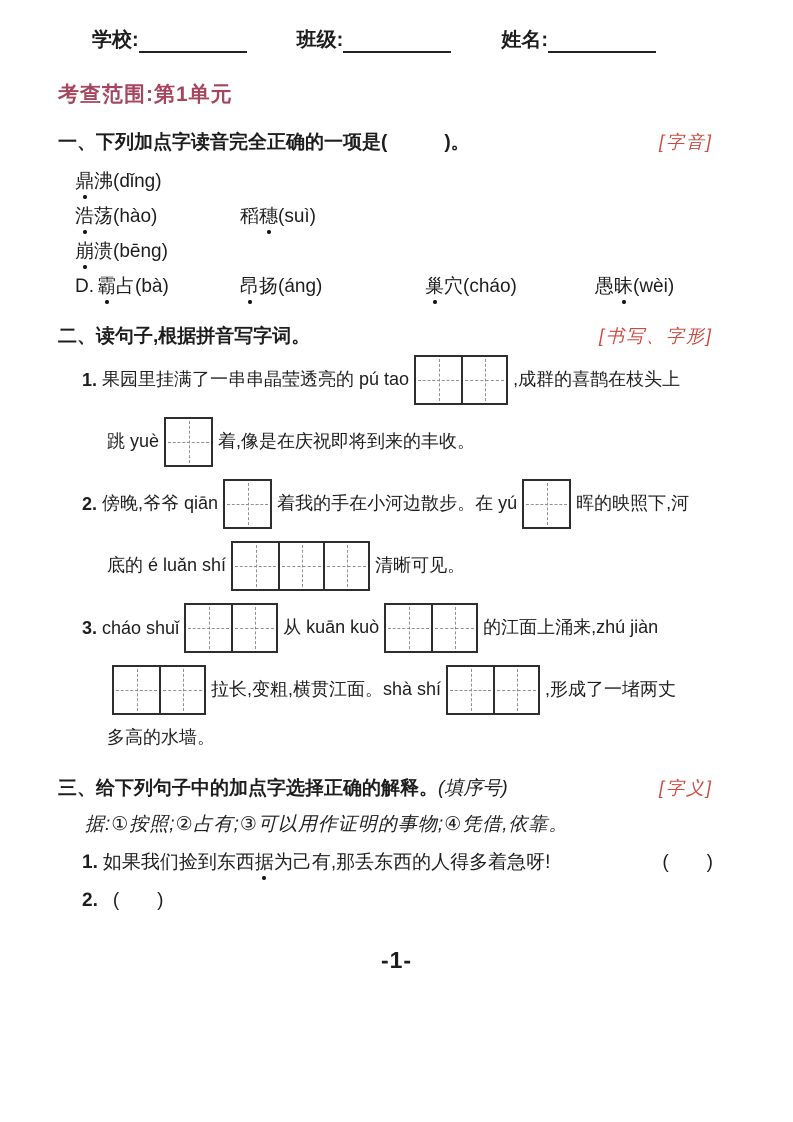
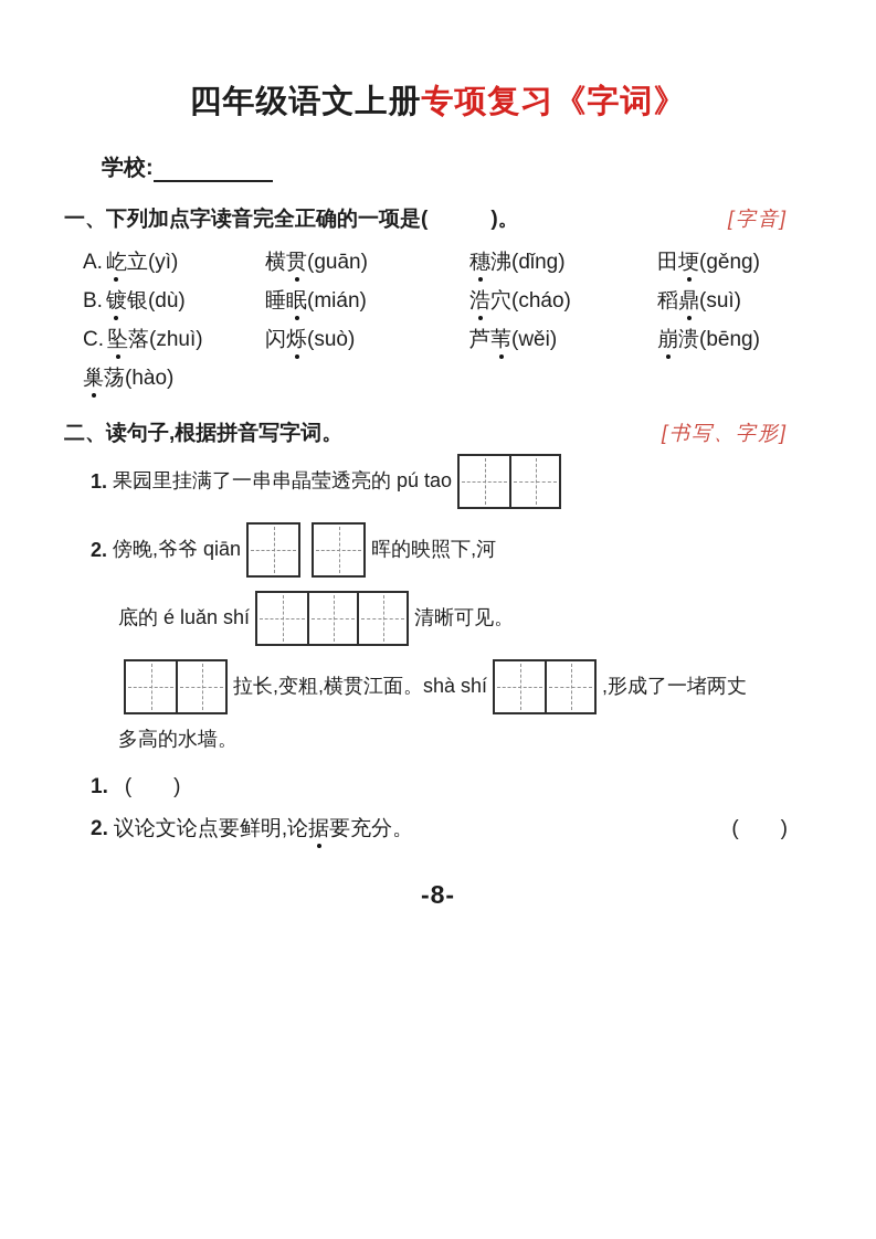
+ 四年级语文上册专项复习《字词》
  学校:
- 班级:
- 姓名:
- 考查范围:第1单元
  一、下列加点字读音完全正确的一项是( )。
  [字音]
+ A. 屹立(yì)
+ 横贯(guān)
- 鼎沸(dǐng)
+ 穗沸(dǐng)
+ 田埂(gěng)
+ B. 镀银(dù)
+ 睡眠(mián)
- 浩荡(hào)
+ 浩穴(cháo)
- 稻穗(suì)
+ 稻鼎(suì)
+ C. 坠落(zhuì)
+ 闪烁(suò)
+ 芦苇(wěi)
  崩溃(bēng)
- D. 霸占(bà)
- 昂扬(áng)
- 巢穴(cháo)
+ 巢荡(hào)
- 愚昧(wèi)
  二、读句子,根据拼音写字词。
  [书写、字形]
  1.
  果园里挂满了一串串晶莹透亮的 pú tao
- ,成群的喜鹊在枝头上
- 跳 yuè
- 着,像是在庆祝即将到来的丰收。
  2.
  傍晚,爷爷 qiān
- 着我的手在小河边散步。在 yú
  晖的映照下,河
  底的 é luǎn shí
  清晰可见。
- 3.
- cháo shuǐ
- 从 kuān kuò
- 的江面上涌来,zhú jiàn
  拉长,变粗,横贯江面。shà shí
  ,形成了一堵两丈
  多高的水墙。
- 三、给下列句子中的加点字选择正确的解释。(填序号)
- [字义]
- 据:①按照;②占有;③可以用作证明的事物;④凭借,依靠。
  1.
- 如果我们捡到东西据为己有,那丢东西的人得多着急呀!
  ( )
  2.
+ 议论文论点要鲜明,论据要充分。
  ( )
- -1-
+ -8-
